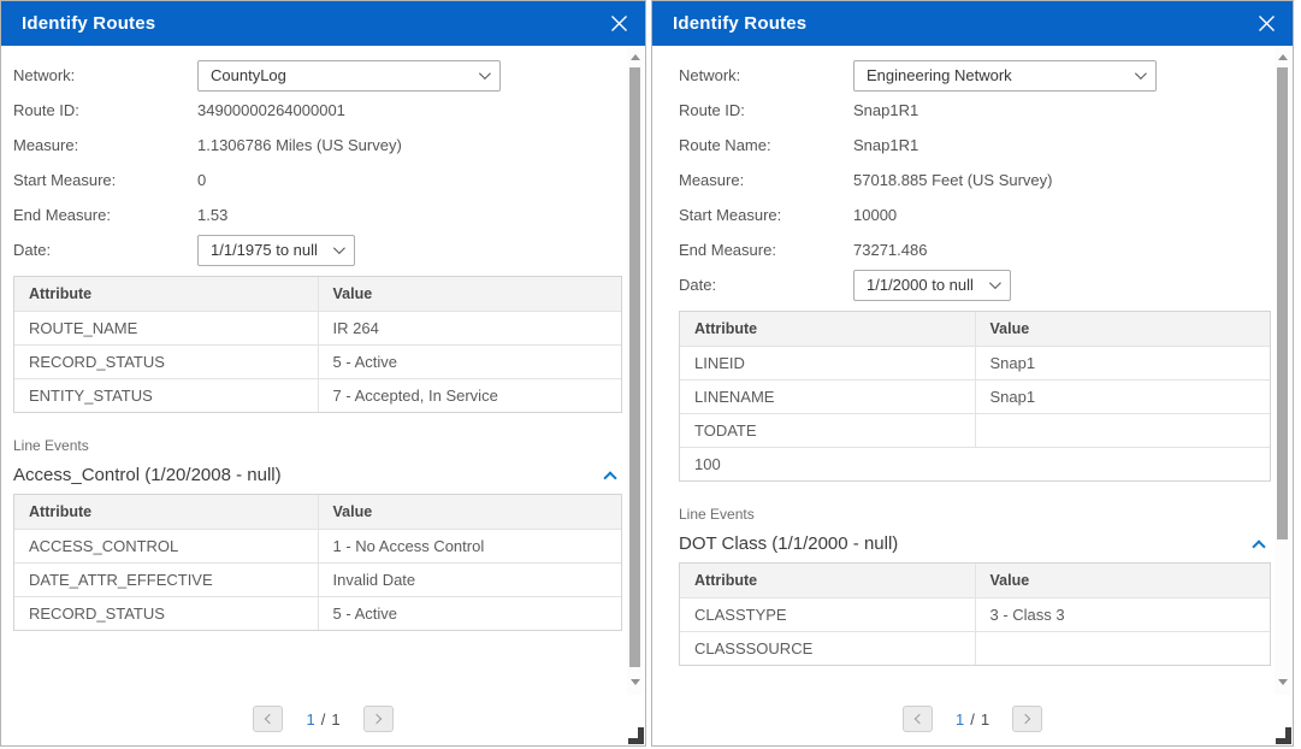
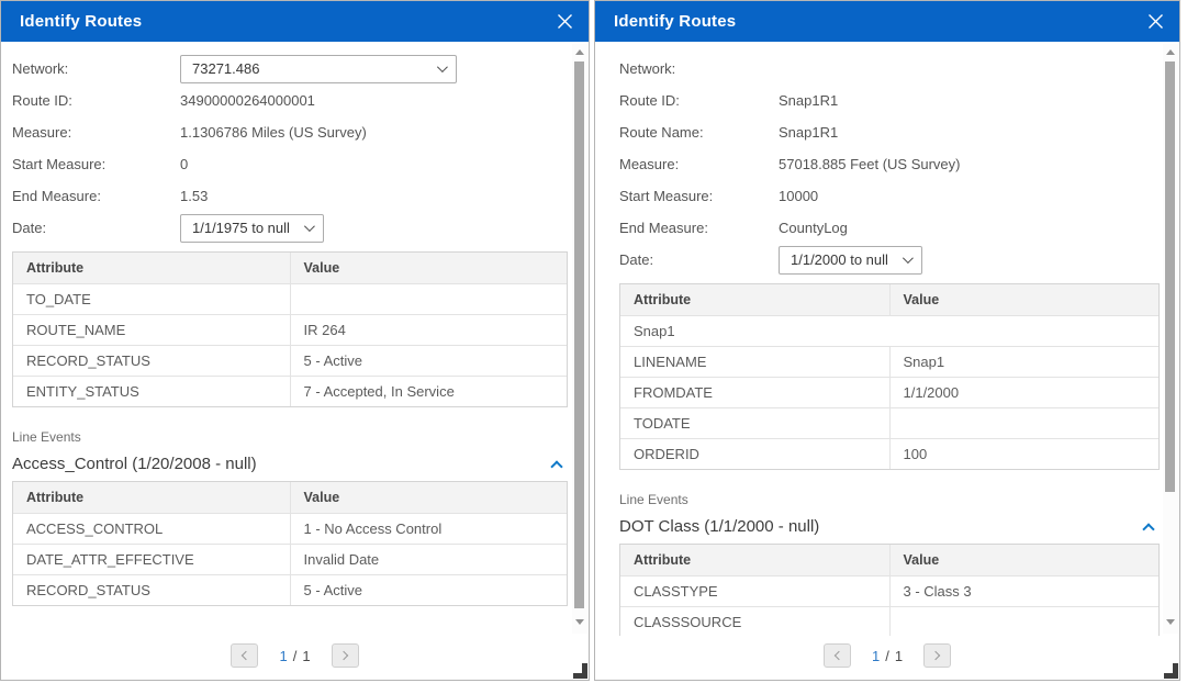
  Identify Routes
  Network:
- CountyLog
+ 73271.486
  Route ID:
  34900000264000001
  Measure:
  1.1306786 Miles (US Survey)
  Start Measure:
  0
  End Measure:
  1.53
  Date:
  1/1/1975 to null
  Attribute
  Value
+ TO_DATE
  ROUTE_NAME
  IR 264
  RECORD_STATUS
  5 - Active
  ENTITY_STATUS
  7 - Accepted, In Service
  Line Events
  Access_Control (1/20/2008 - null)
  Attribute
  Value
  ACCESS_CONTROL
  1 - No Access Control
  DATE_ATTR_EFFECTIVE
  Invalid Date
  RECORD_STATUS
  5 - Active
  1
  /
  1
  Identify Routes
  Network:
- Engineering Network
  Route ID:
  Snap1R1
  Route Name:
  Snap1R1
  Measure:
  57018.885 Feet (US Survey)
  Start Measure:
  10000
  End Measure:
- 73271.486
+ CountyLog
  Date:
  1/1/2000 to null
  Attribute
  Value
- LINEID
  Snap1
  LINENAME
  Snap1
+ FROMDATE
+ 1/1/2000
  TODATE
+ ORDERID
  100
  Line Events
  DOT Class (1/1/2000 - null)
  Attribute
  Value
  CLASSTYPE
  3 - Class 3
  CLASSSOURCE
  1
  /
  1
